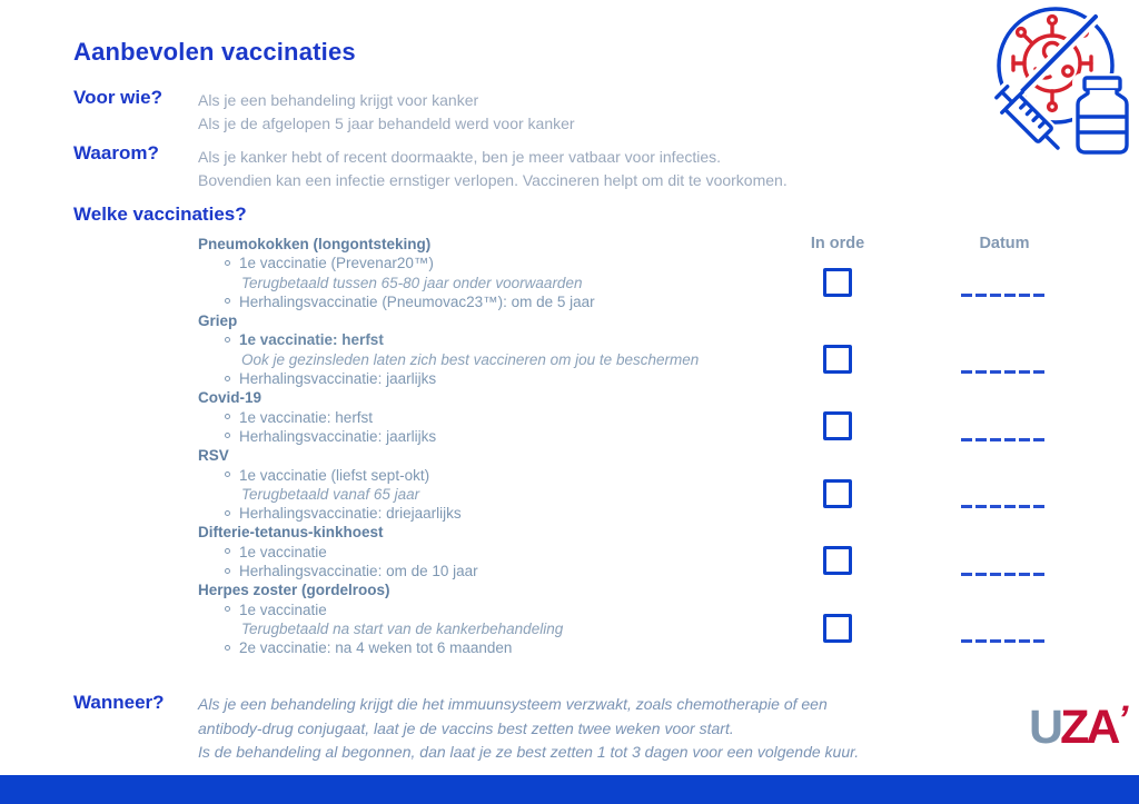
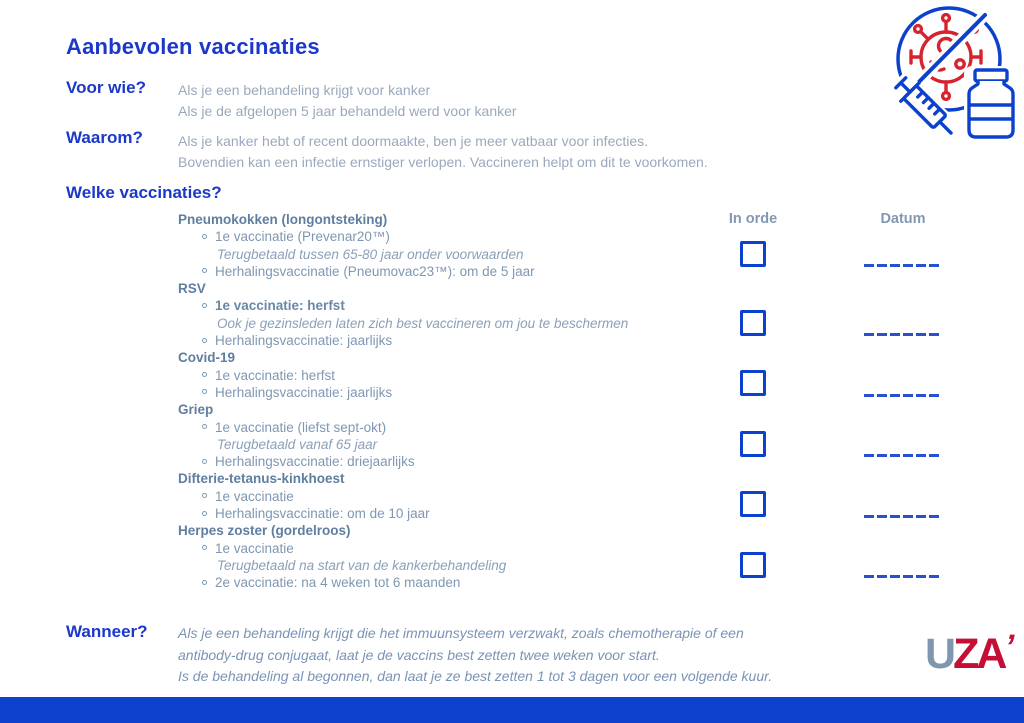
  Aanbevolen vaccinaties
  Voor wie?
  Als je een behandeling krijgt voor kanker
  Als je de afgelopen 5 jaar behandeld werd voor kanker
  Waarom?
  Als je kanker hebt of recent doormaakte, ben je meer vatbaar voor infecties.
  Bovendien kan een infectie ernstiger verlopen. Vaccineren helpt om dit te voorkomen.
  Welke vaccinaties?
  In orde
  Datum
  Pneumokokken (longontsteking)
  1e vaccinatie (Prevenar20™)
  Terugbetaald tussen 65-80 jaar onder voorwaarden
  Herhalingsvaccinatie (Pneumovac23™): om de 5 jaar
- Griep
+ RSV
  1e vaccinatie: herfst
  Ook je gezinsleden laten zich best vaccineren om jou te beschermen
  Herhalingsvaccinatie: jaarlijks
  Covid-19
  1e vaccinatie: herfst
  Herhalingsvaccinatie: jaarlijks
- RSV
+ Griep
  1e vaccinatie (liefst sept-okt)
  Terugbetaald vanaf 65 jaar
  Herhalingsvaccinatie: driejaarlijks
  Difterie-tetanus-kinkhoest
  1e vaccinatie
  Herhalingsvaccinatie: om de 10 jaar
  Herpes zoster (gordelroos)
  1e vaccinatie
  Terugbetaald na start van de kankerbehandeling
  2e vaccinatie: na 4 weken tot 6 maanden
  Wanneer?
  Als je een behandeling krijgt die het immuunsysteem verzwakt, zoals chemotherapie of een
  antibody-drug conjugaat, laat je de vaccins best zetten twee weken voor start.
  Is de behandeling al begonnen, dan laat je ze best zetten 1 tot 3 dagen voor een volgende kuur.
